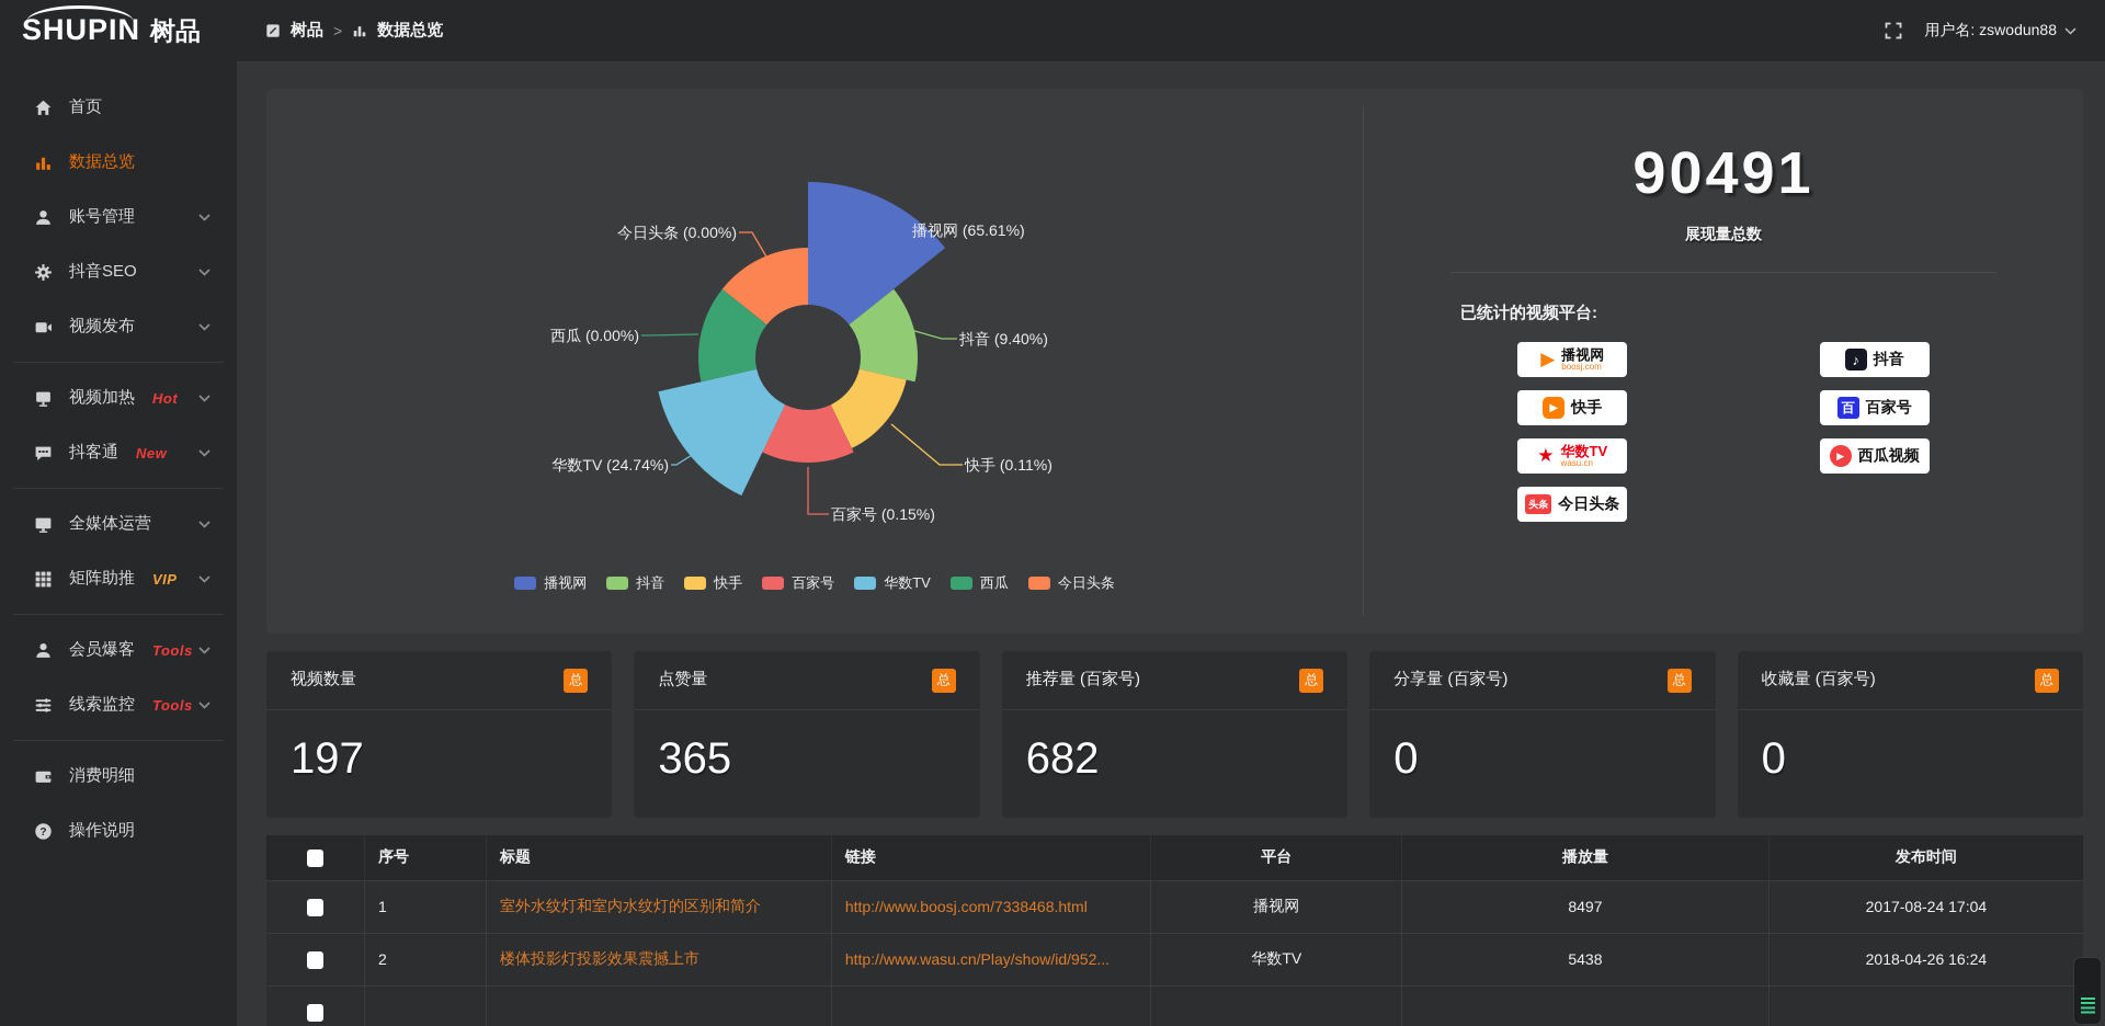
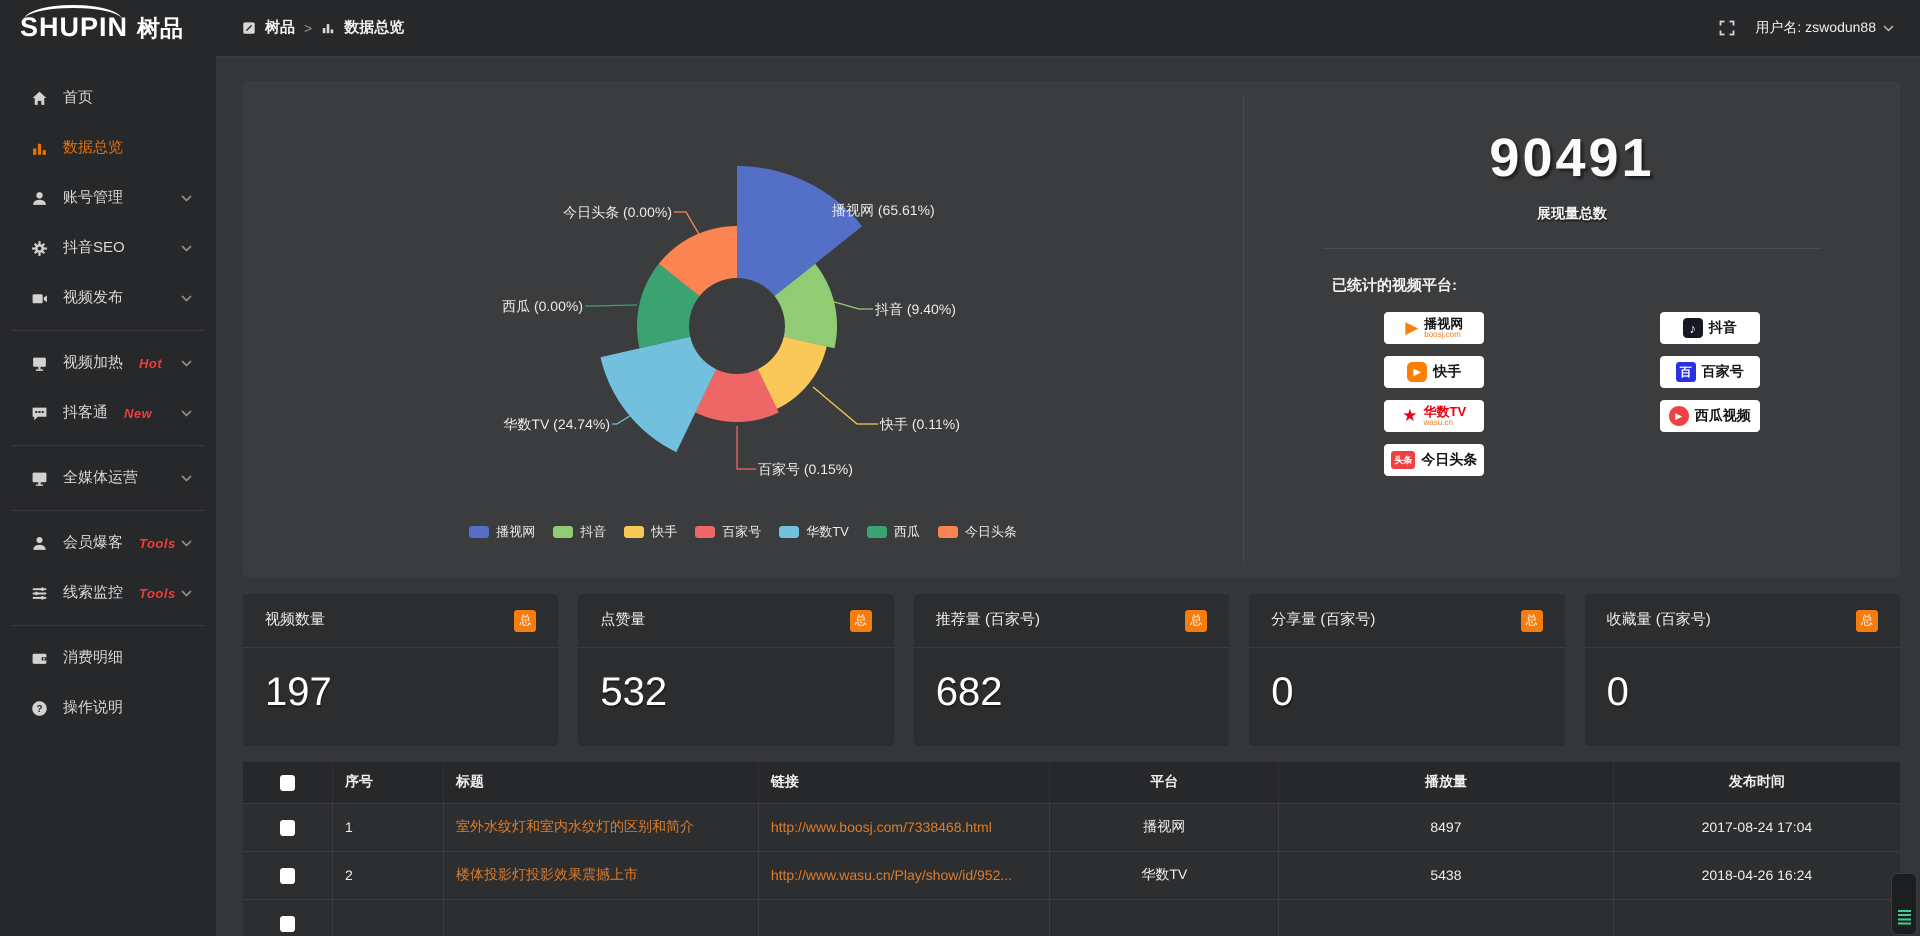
  SHUPIN
  树品
  树品
  >
  数据总览
  用户名: zswodun88
  首页
  数据总览
  账号管理
  抖音SEO
  视频发布
  视频加热
  Hot
  抖客通
  New
  全媒体运营
- 矩阵助推
- VIP
  会员爆客
  Tools
  线索监控
  Tools
  消费明细
  ?
  操作说明
  播视网 (65.61%)
  抖音 (9.40%)
  快手 (0.11%)
  百家号 (0.15%)
  华数TV (24.74%)
  西瓜 (0.00%)
  今日头条 (0.00%)
  播视网
  抖音
  快手
  百家号
  华数TV
  西瓜
  今日头条
  90491
  展现量总数
  已统计的视频平台:
  ▶
  播视网
  boosj.com
  ♪
  抖音
  ▶
  快手
  百
  百家号
  ★
  华数TV
  wasu.cn
  ▶
  西瓜视频
  头条
  今日头条
  视频数量
  总
  197
  点赞量
  总
- 365
+ 532
  推荐量 (百家号)
  总
  682
  分享量 (百家号)
  总
  0
  收藏量 (百家号)
  总
  0
  	序号	标题	链接	平台	播放量	发布时间
  	1	室外水纹灯和室内水纹灯的区别和简介	http://www.boosj.com/7338468.html	播视网	8497	2017-08-24 17:04
  	2	楼体投影灯投影效果震撼上市	http://www.wasu.cn/Play/show/id/952...	华数TV	5438	2018-04-26 16:24
